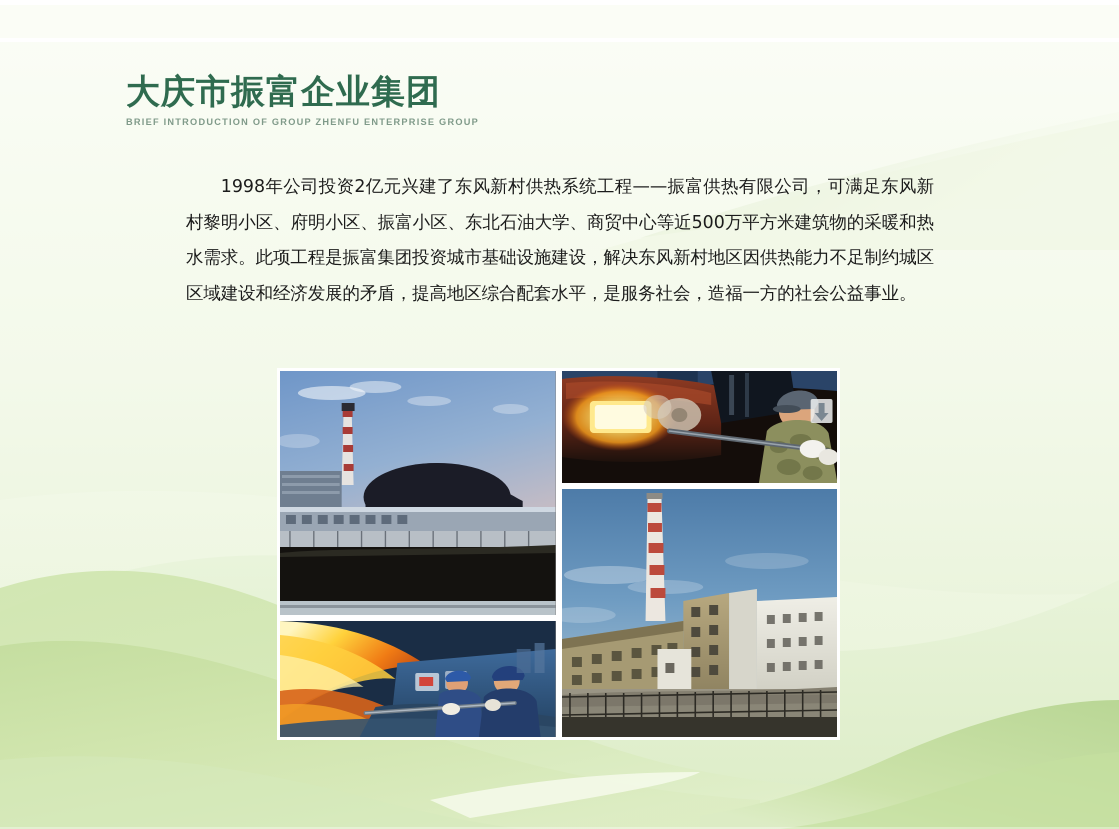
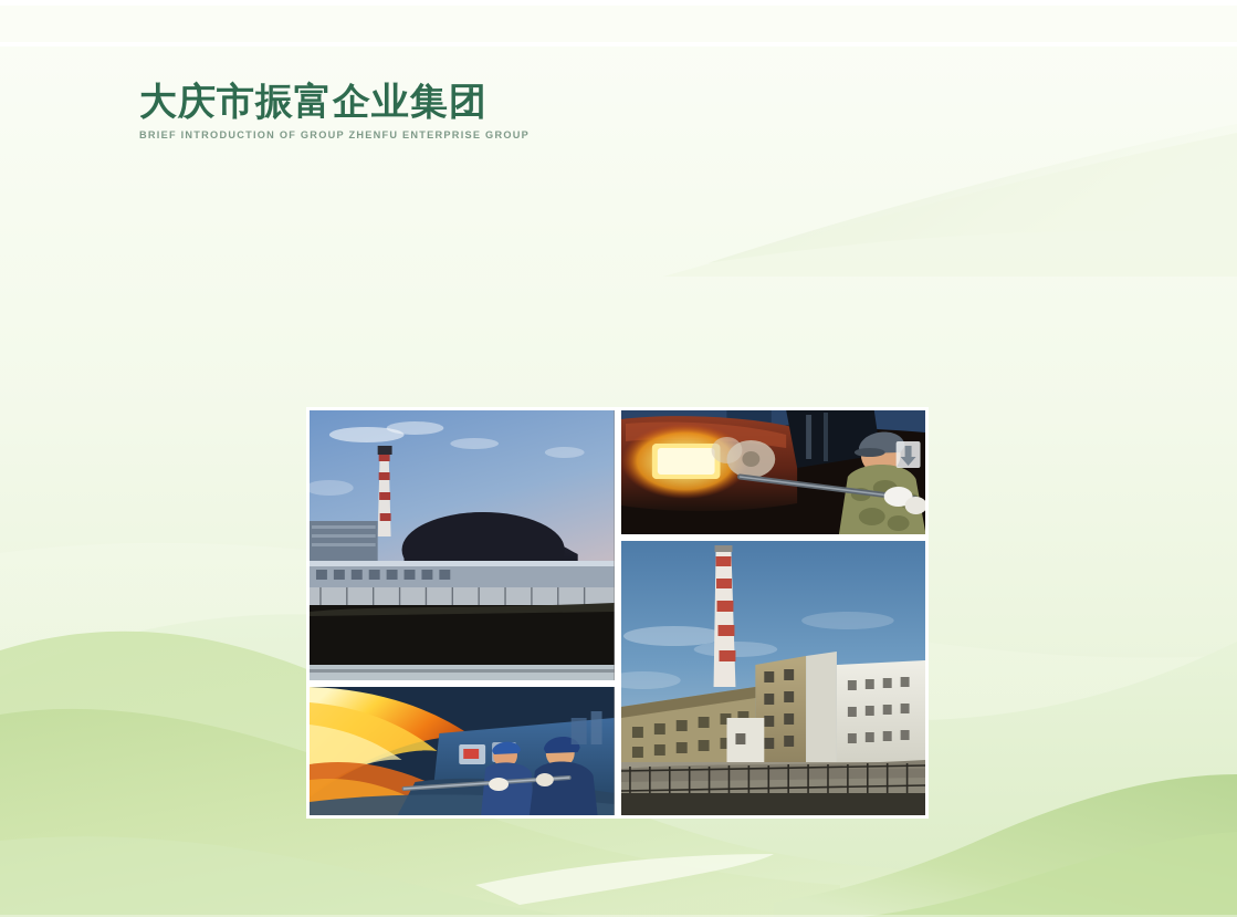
  大庆市振富企业集团
  BRIEF INTRODUCTION OF GROUP ZHENFU ENTERPRISE GROUP
- 1998年公司投资2亿元兴建了东风新村供热系统工程——振富供热有限公司，可满足东风新村黎明小区、府明小区、振富小区、东北石油大学、商贸中心等近500万平方米建筑物的采暖和热水需求。此项工程是振富集团投资城市基础设施建设，解决东风新村地区因供热能力不足制约城区区域建设和经济发展的矛盾，提高地区综合配套水平，是服务社会，造福一方的社会公益事业。
